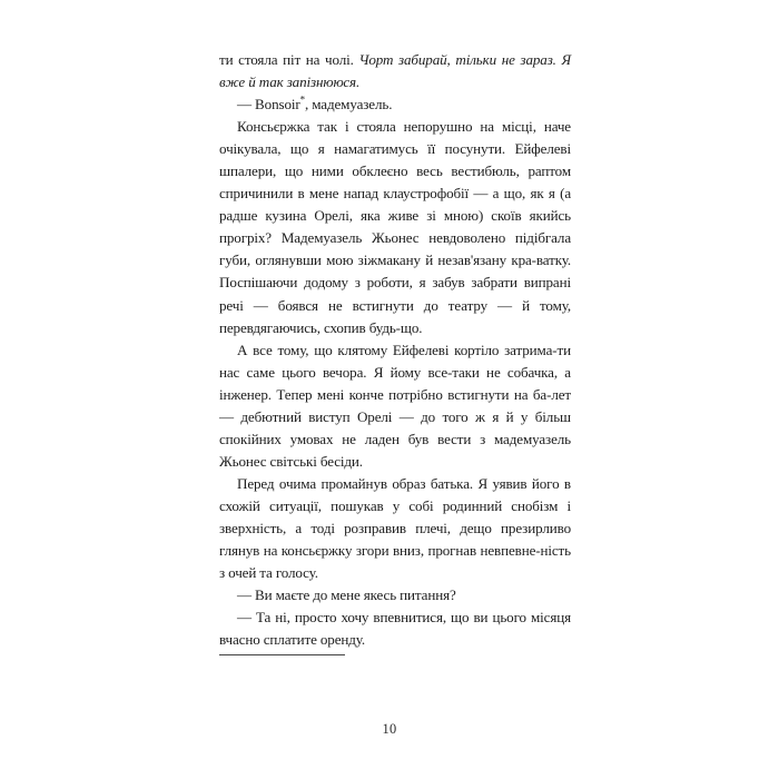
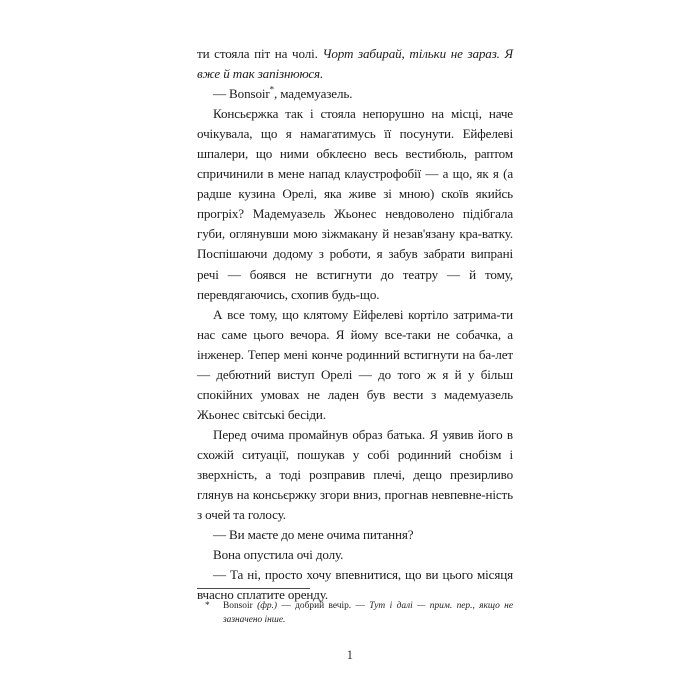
  ти стояла піт на чолі. Чорт забирай, тільки не зараз. Я вже й так запізнююся.
  — Bonsoir*, мадемуазель.
  Консьєржка так і стояла непорушно на місці, наче очікувала, що я намагатимусь її посунути. Ейфелеві шпалери, що ними обклеєно весь вестибюль, раптом спричинили в мене напад клаустрофобії — а що, як я (а радше кузина Орелі, яка живе зі мною) скоїв якийсь прогріх? Мадемуазель Жьонес невдоволено підібгала губи, оглянувши мою зіжмакану й незав'язану кра-ватку. Поспішаючи додому з роботи, я забув забрати випрані речі — боявся не встигнути до театру — й тому, перевдягаючись, схопив будь-що.
- А все тому, що клятому Ейфелеві кортіло затрима-ти нас саме цього вечора. Я йому все-таки не собачка, а інженер. Тепер мені конче потрібно встигнути на ба-лет — дебютний виступ Орелі — до того ж я й у більш спокійних умовах не ладен був вести з мадемуазель Жьонес світські бесіди.
+ А все тому, що клятому Ейфелеві кортіло затрима-ти нас саме цього вечора. Я йому все-таки не собачка, а інженер. Тепер мені конче родинний встигнути на ба-лет — дебютний виступ Орелі — до того ж я й у більш спокійних умовах не ладен був вести з мадемуазель Жьонес світські бесіди.
  Перед очима промайнув образ батька. Я уявив його в схожій ситуації, пошукав у собі родинний снобізм і зверхність, а тоді розправив плечі, дещо презирливо глянув на консьєржку згори вниз, прогнав невпевне-ність з очей та голосу.
- — Ви маєте до мене якесь питання?
+ — Ви маєте до мене очима питання?
+ Вона опустила очі долу.
  — Та ні, просто хочу впевнитися, що ви цього місяця вчасно сплатите оренду.
+ *
+ Bonsoir (фр.) — добрий вечір. — Тут і далі — прим. пер., якщо не зазначено інше.
- 10
+ 1
